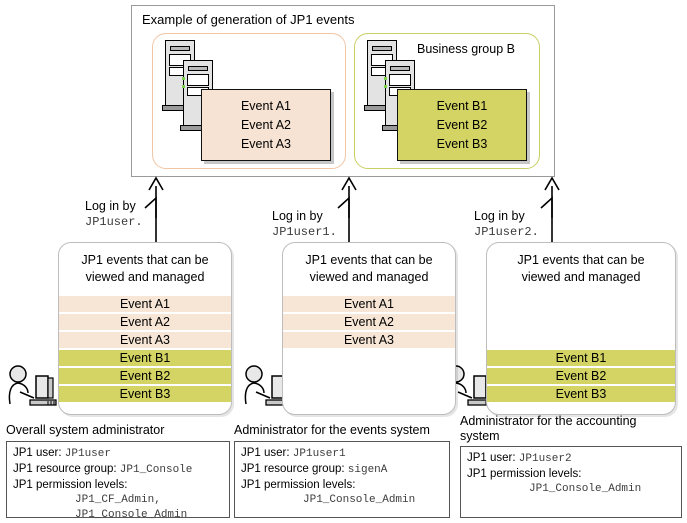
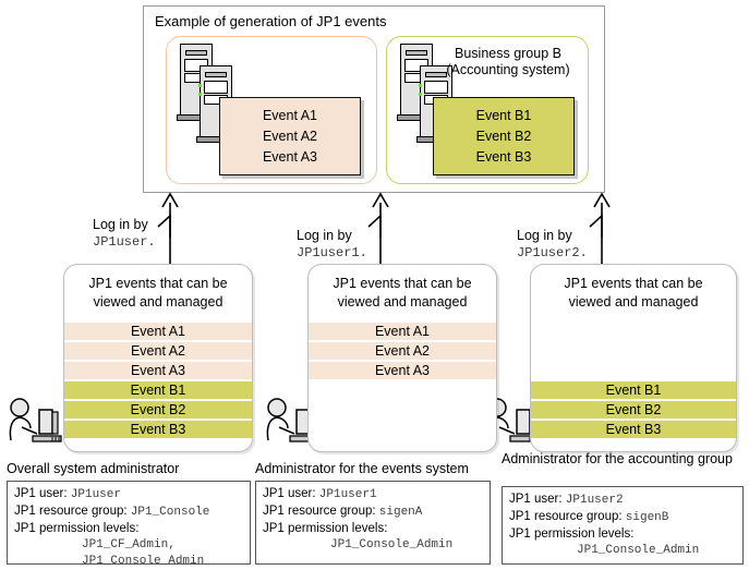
  Example of generation of JP1 events
  Event A1
  Event A2
  Event A3
  Business group B
+ (Accounting system)
  Event B1
  Event B2
  Event B3
  Log in by
  JP1user.
  Log in by
  JP1user1.
  Log in by
  JP1user2.
  JP1 events that can be
  viewed and managed
  Event A1
  Event A2
  Event A3
  Event B1
  Event B2
  Event B3
  JP1 events that can be
  viewed and managed
  Event A1
  Event A2
  Event A3
  JP1 events that can be
  viewed and managed
  Event B1
  Event B2
  Event B3
  Overall system administrator
  JP1 user: JP1user
  JP1 resource group: JP1_Console
  JP1 permission levels:
  JP1_CF_Admin,
  JP1_Console_Admin
  Administrator for the events system
  JP1 user: JP1user1
  JP1 resource group: sigenA
  JP1 permission levels:
  JP1_Console_Admin
- Administrator for the accounting system
+ Administrator for the accounting group
  JP1 user: JP1user2
+ JP1 resource group: sigenB
  JP1 permission levels:
  JP1_Console_Admin
